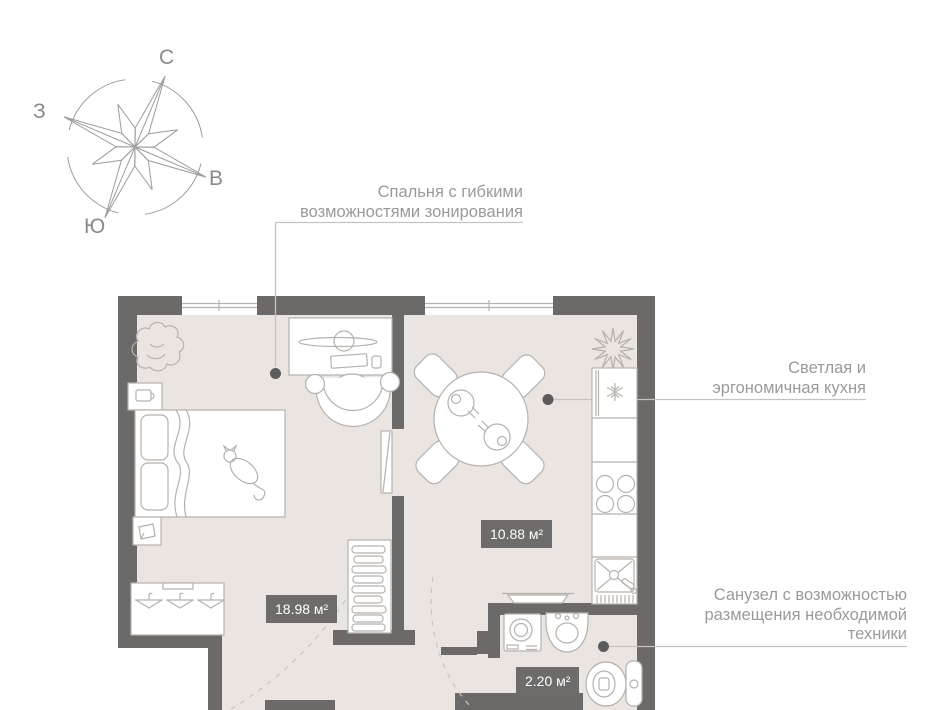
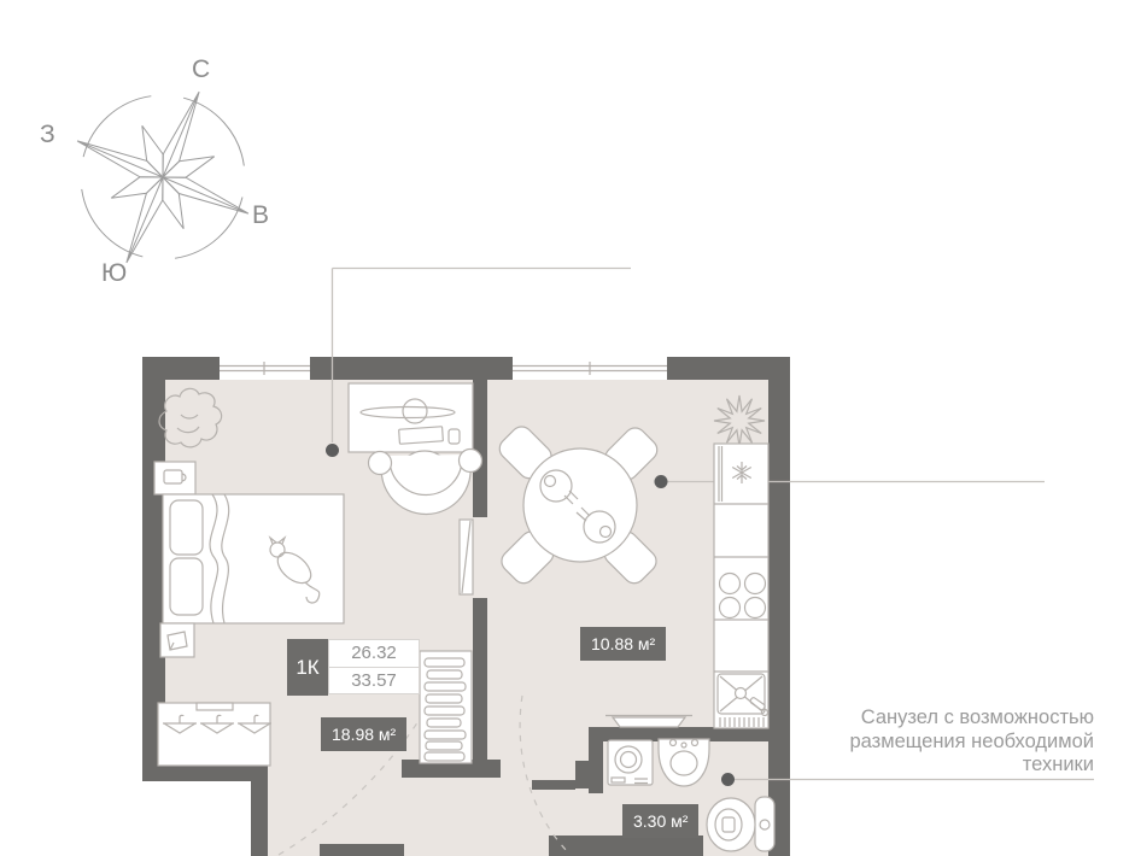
  С
  З
  В
  Ю
- Спальня с гибкими
- возможностями зонирования
- Светлая и
- эргономичная кухня
  Санузел с возможностью
  размещения необходимой
  техники
+ 1К
+ 26.32
+ 33.57
  18.98 м²
  10.88 м²
- 2.20 м²
+ 3.30 м²
